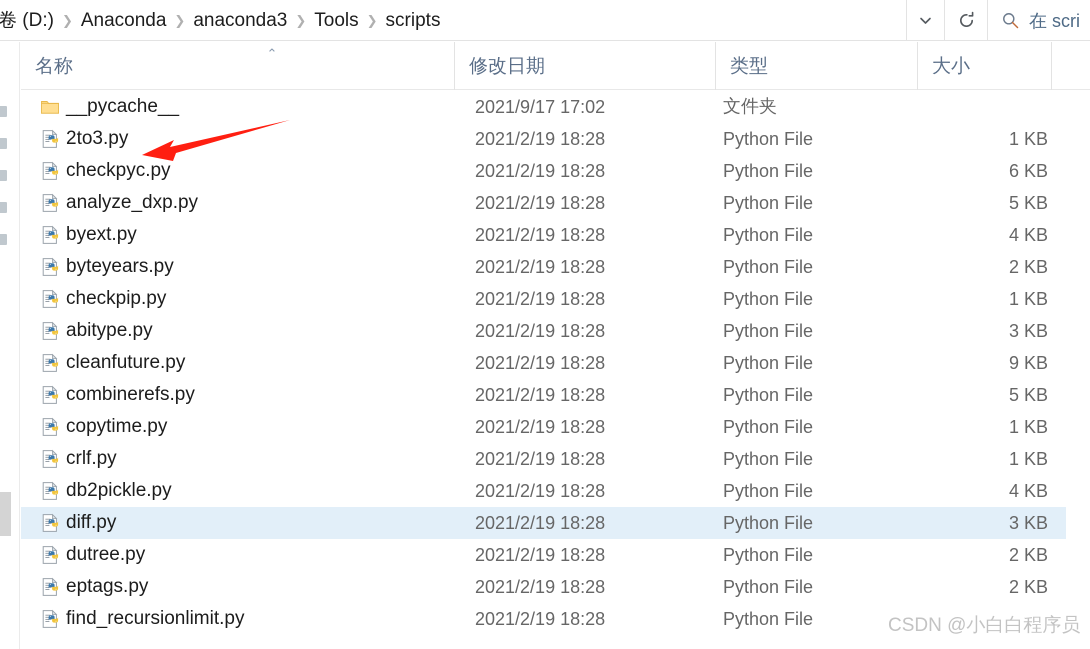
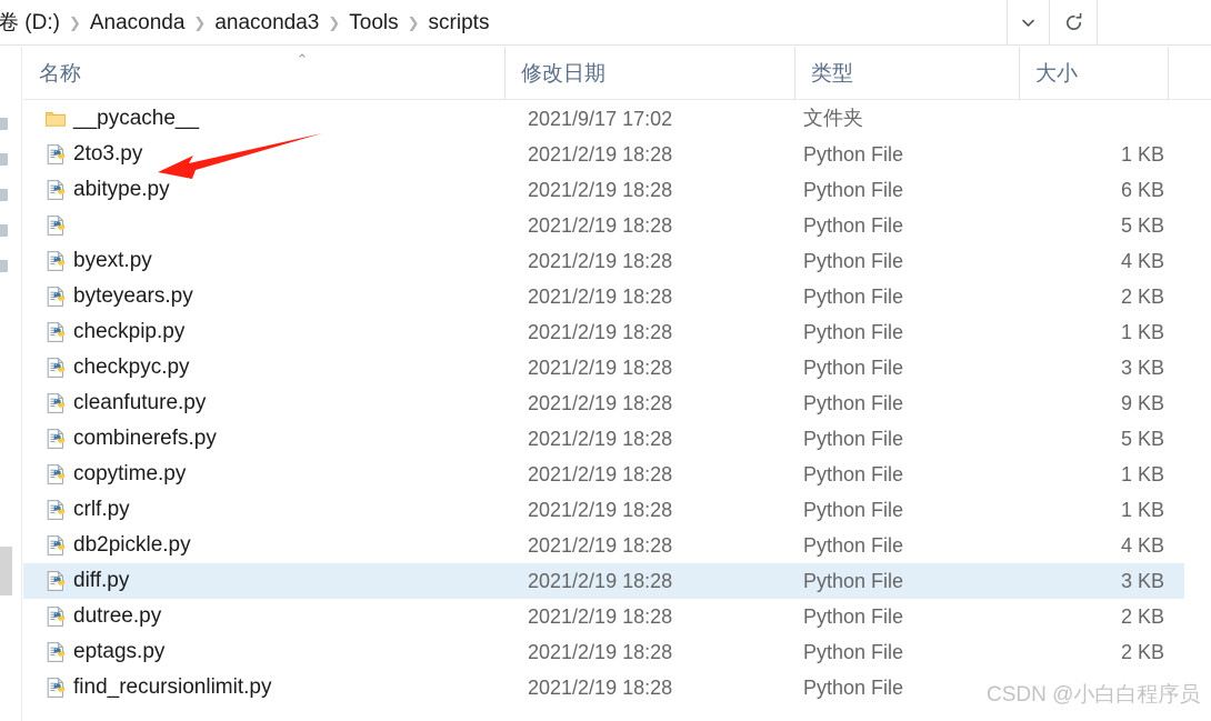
  卷 (D:)
  ❯
  Anaconda
  ❯
  anaconda3
  ❯
  Tools
  ❯
  scripts
- 在 scri
  名称
  ⌃
  修改日期
  类型
  大小
  __pycache__
  2021/9/17 17:02
  文件夹
  2to3.py
  2021/2/19 18:28
  Python File
  1 KB
- checkpyc.py
+ abitype.py
  2021/2/19 18:28
  Python File
  6 KB
- analyze_dxp.py
  2021/2/19 18:28
  Python File
  5 KB
  byext.py
  2021/2/19 18:28
  Python File
  4 KB
  byteyears.py
  2021/2/19 18:28
  Python File
  2 KB
  checkpip.py
  2021/2/19 18:28
  Python File
  1 KB
- abitype.py
+ checkpyc.py
  2021/2/19 18:28
  Python File
  3 KB
  cleanfuture.py
  2021/2/19 18:28
  Python File
  9 KB
  combinerefs.py
  2021/2/19 18:28
  Python File
  5 KB
  copytime.py
  2021/2/19 18:28
  Python File
  1 KB
  crlf.py
  2021/2/19 18:28
  Python File
  1 KB
  db2pickle.py
  2021/2/19 18:28
  Python File
  4 KB
  diff.py
  2021/2/19 18:28
  Python File
  3 KB
  dutree.py
  2021/2/19 18:28
  Python File
  2 KB
  eptags.py
  2021/2/19 18:28
  Python File
  2 KB
  find_recursionlimit.py
  2021/2/19 18:28
  Python File
  CSDN @小白白程序员
